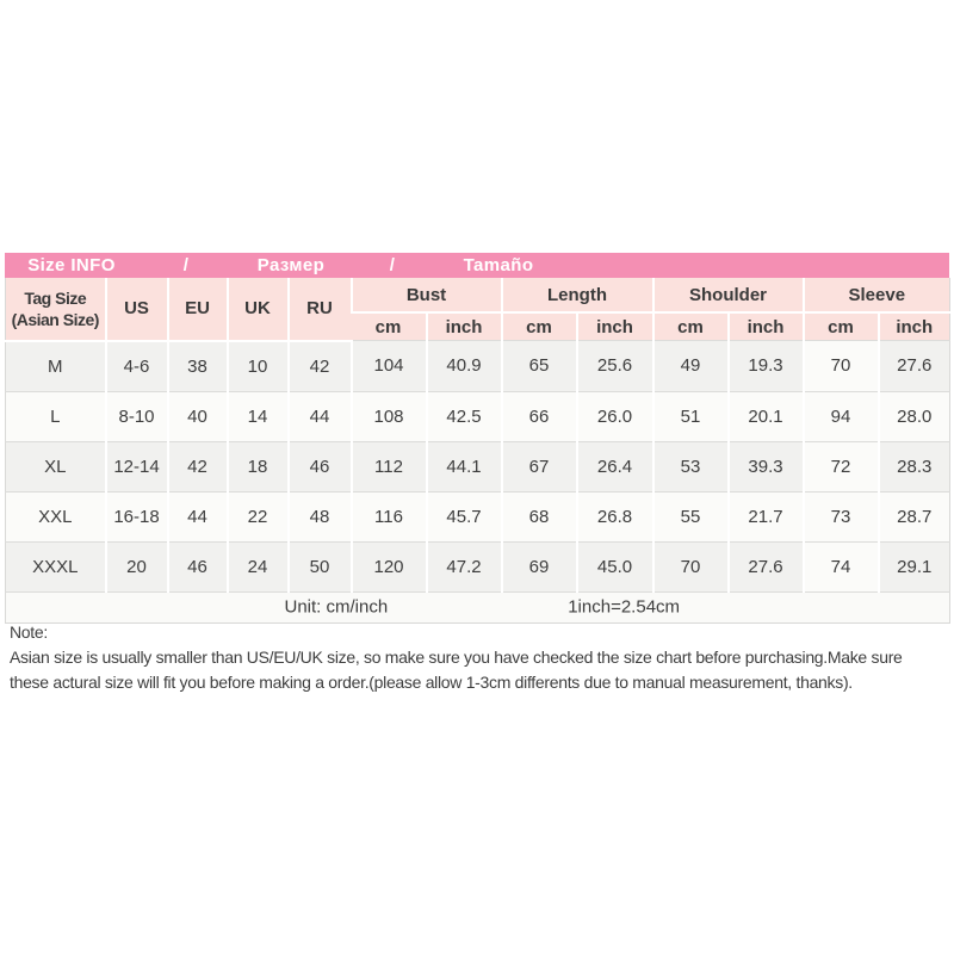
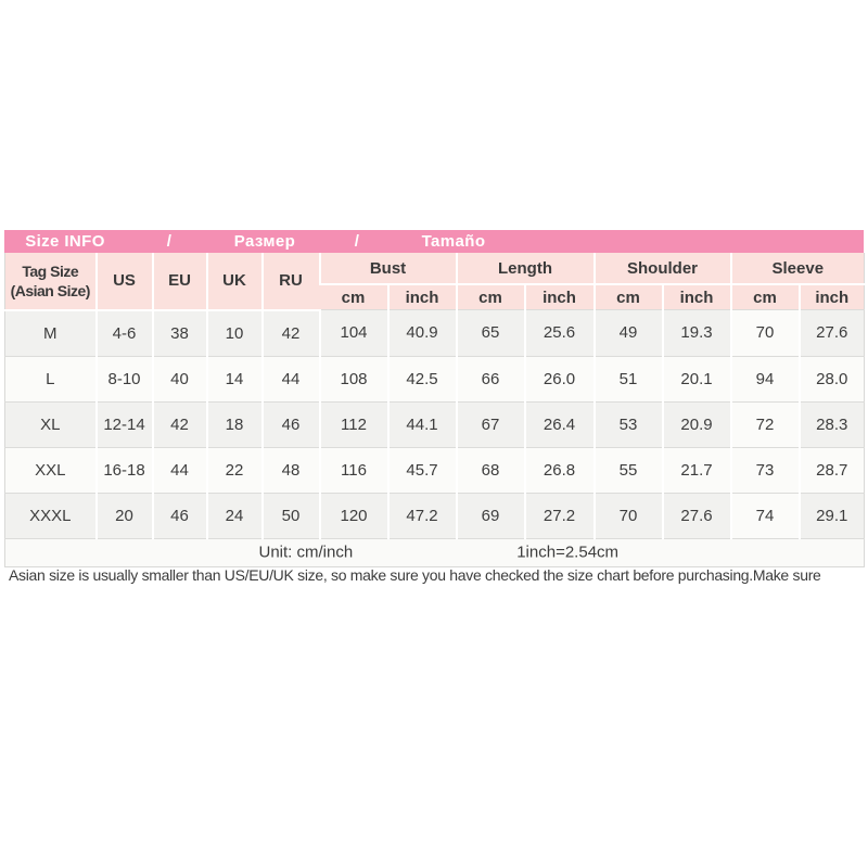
  Size INFO
  /
  Размер
  /
  Tamaño
  Tag Size (Asian Size)	US	EU	UK	RU	Bust	Length	Shoulder	Sleeve
  cm	inch	cm	inch	cm	inch	cm	inch
  M	4-6	38	10	42	104	40.9	65	25.6	49	19.3	70	27.6
  L	8-10	40	14	44	108	42.5	66	26.0	51	20.1	94	28.0
- XL	12-14	42	18	46	112	44.1	67	26.4	53	39.3	72	28.3
+ XL	12-14	42	18	46	112	44.1	67	26.4	53	20.9	72	28.3
  XXL	16-18	44	22	48	116	45.7	68	26.8	55	21.7	73	28.7
- XXXL	20	46	24	50	120	47.2	69	45.0	70	27.6	74	29.1
+ XXXL	20	46	24	50	120	47.2	69	27.2	70	27.6	74	29.1
  Unit: cm/inch 1inch=2.54cm
- Note:
  Asian size is usually smaller than US/EU/UK size, so make sure you have checked the size chart before purchasing.Make sure
- these actural size will fit you before making a order.(please allow 1-3cm differents due to manual measurement, thanks).
